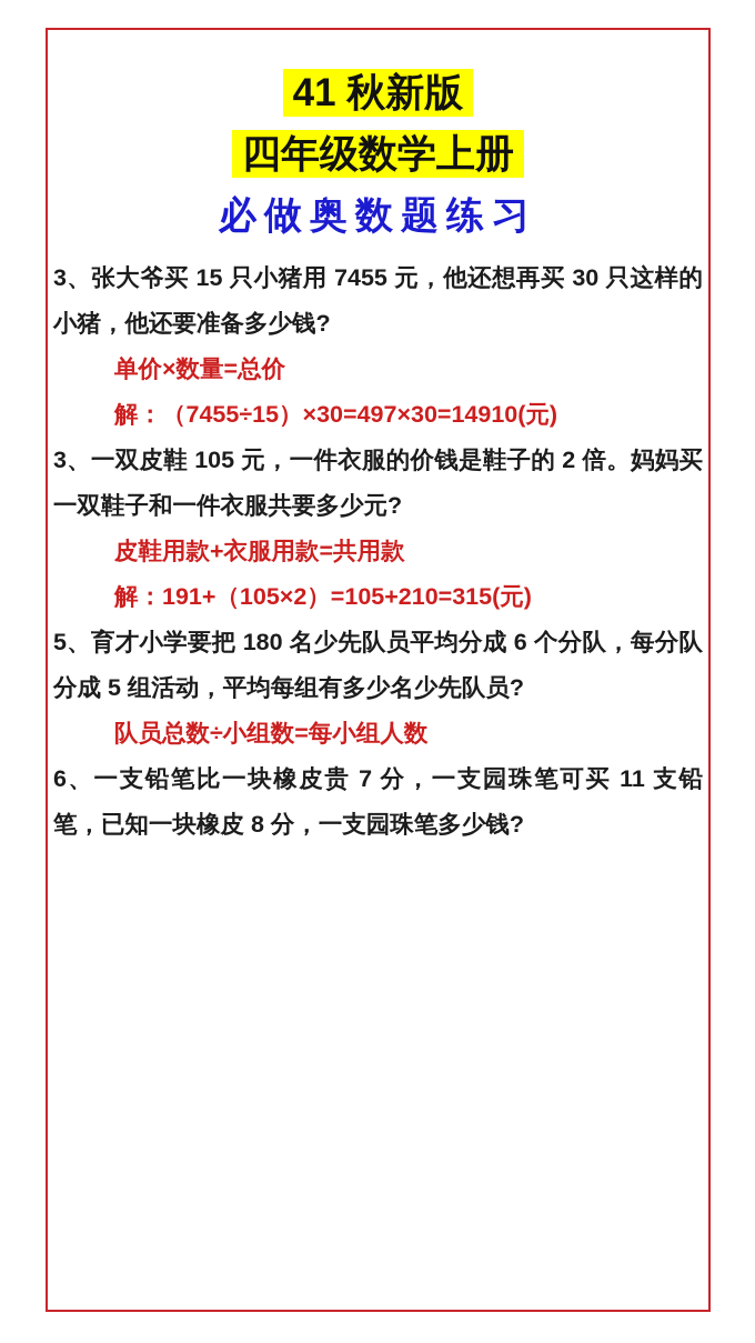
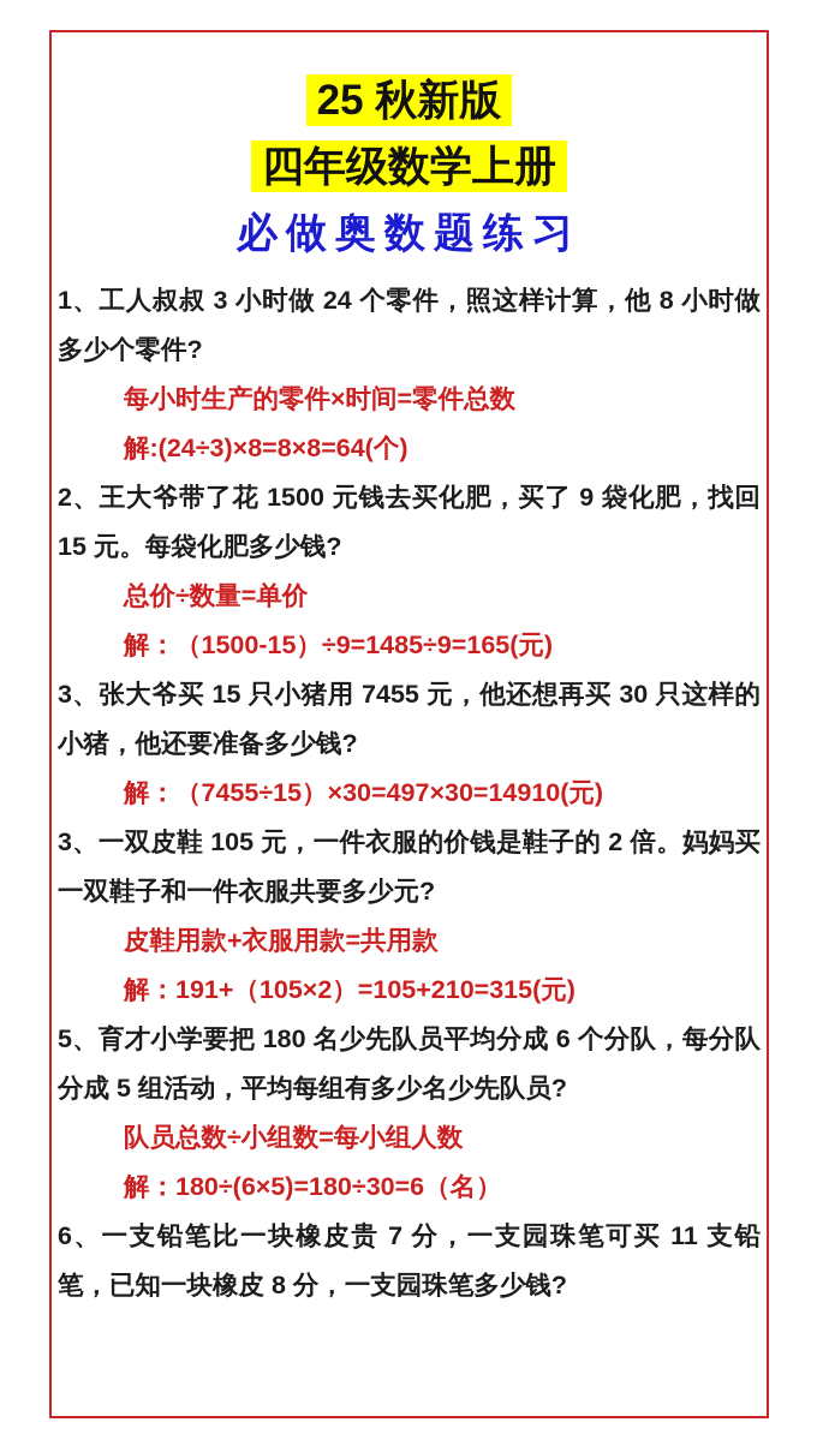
- 41 秋新版
+ 25 秋新版
  四年级数学上册
  必做奥数题练习
+ 1、工人叔叔 3 小时做 24 个零件，照这样计算，他 8 小时做多少个零件?
+ 每小时生产的零件×时间=零件总数
+ 解:(24÷3)×8=8×8=64(个)
+ 2、王大爷带了花 1500 元钱去买化肥，买了 9 袋化肥，找回 15 元。每袋化肥多少钱?
+ 总价÷数量=单价
+ 解：（1500-15）÷9=1485÷9=165(元)
  3、张大爷买 15 只小猪用 7455 元，他还想再买 30 只这样的小猪，他还要准备多少钱?
- 单价×数量=总价
  解：（7455÷15）×30=497×30=14910(元)
  3、一双皮鞋 105 元，一件衣服的价钱是鞋子的 2 倍。妈妈买一双鞋子和一件衣服共要多少元?
  皮鞋用款+衣服用款=共用款
  解：191+（105×2）=105+210=315(元)
  5、育才小学要把 180 名少先队员平均分成 6 个分队，每分队分成 5 组活动，平均每组有多少名少先队员?
  队员总数÷小组数=每小组人数
+ 解：180÷(6×5)=180÷30=6（名）
  6、一支铅笔比一块橡皮贵 7 分，一支园珠笔可买 11 支铅笔，已知一块橡皮 8 分，一支园珠笔多少钱?
